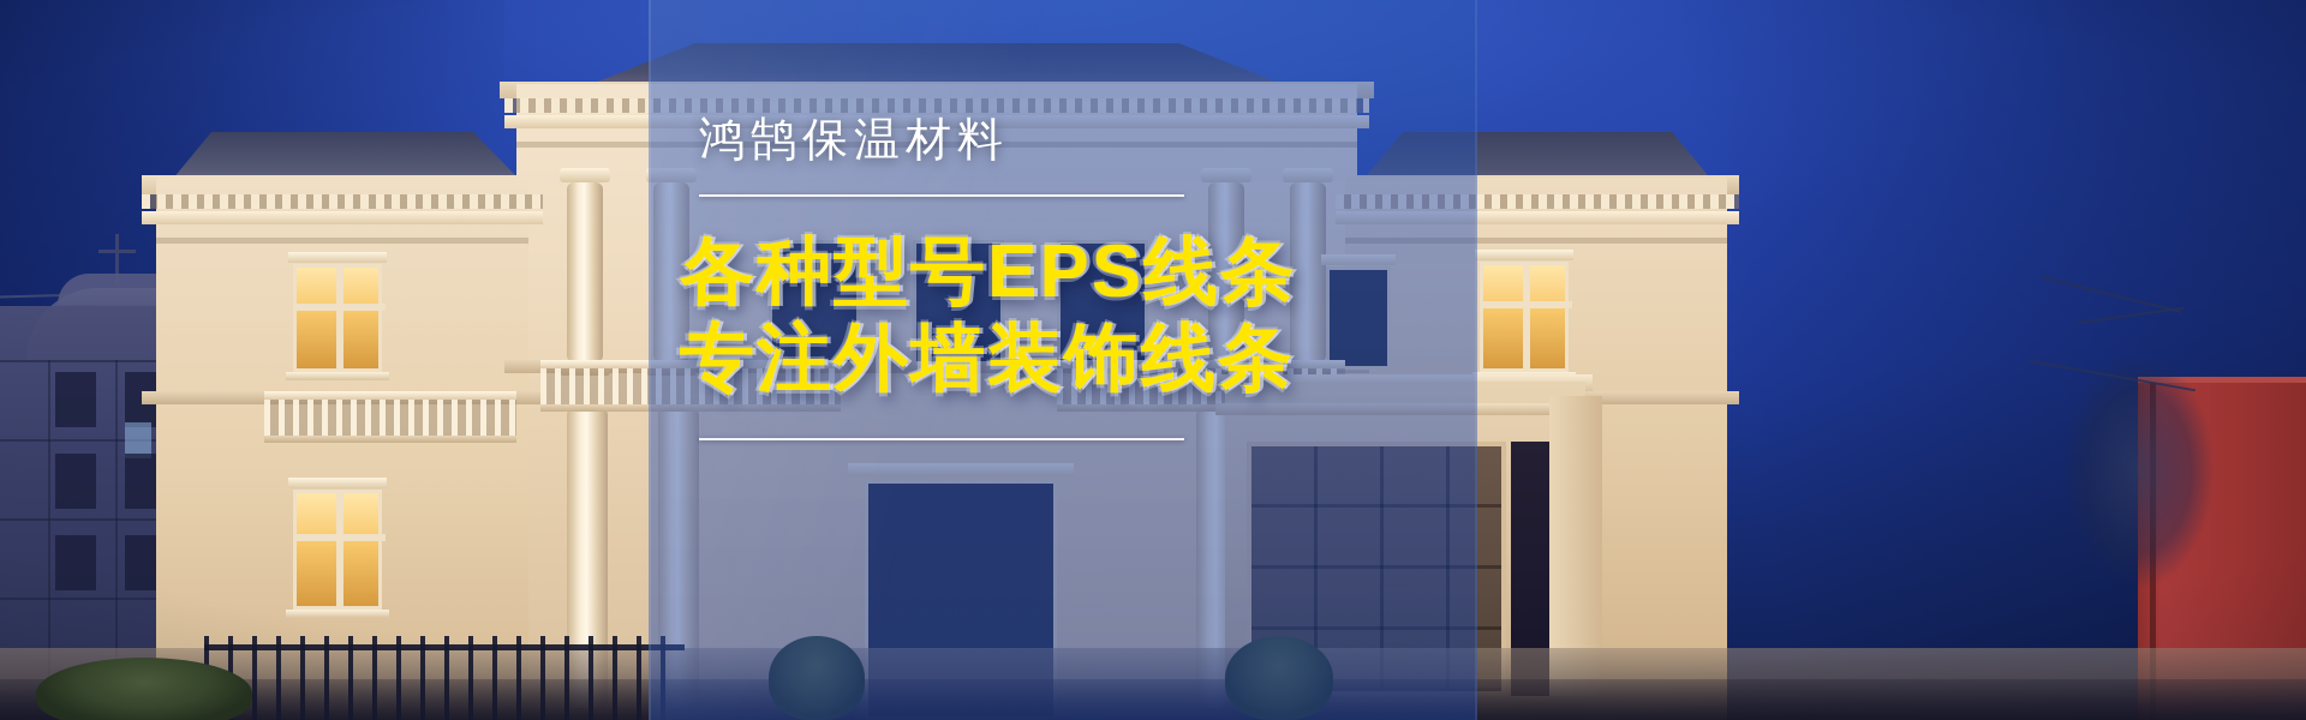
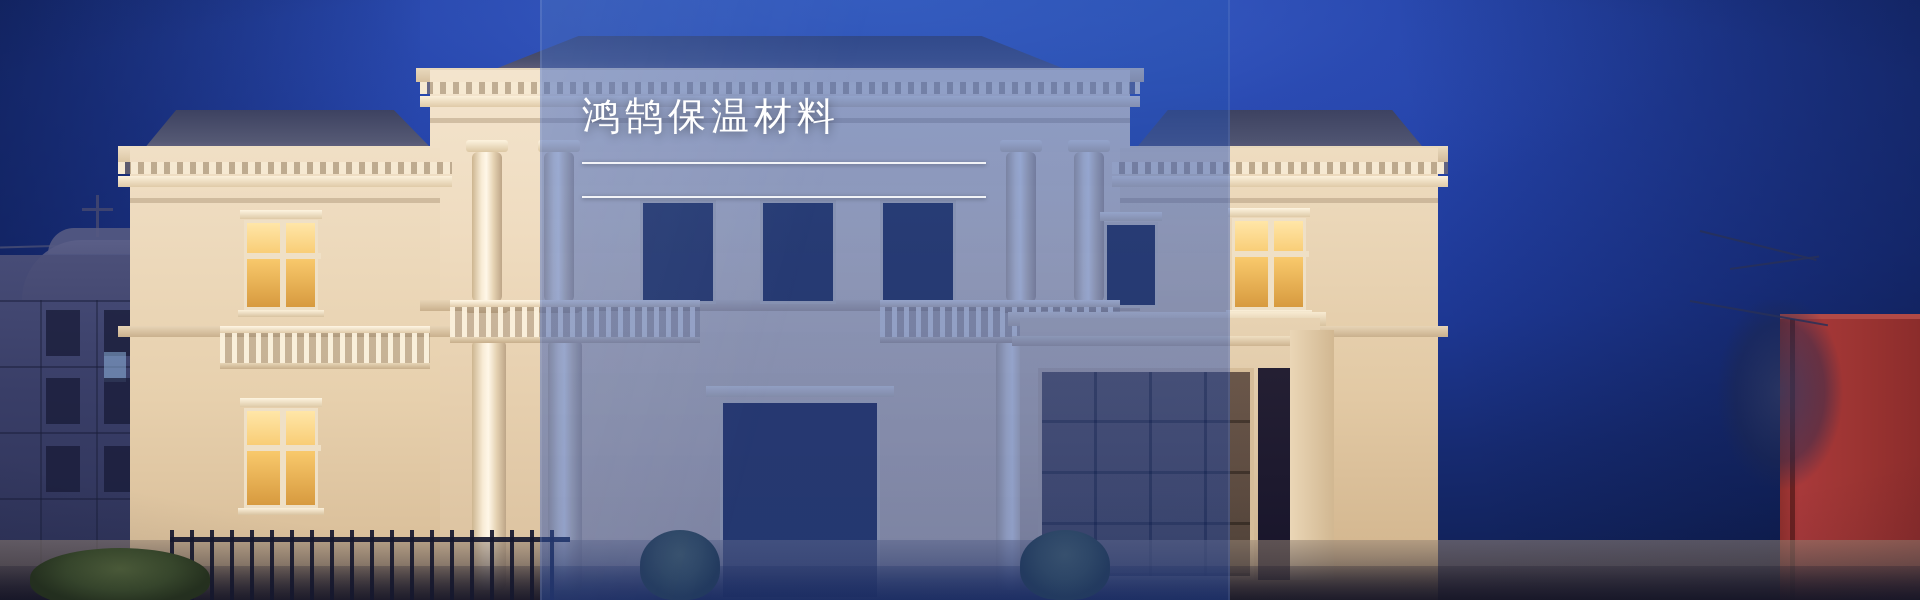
  鸿鹄保温材料
- 各种型号EPS线条
- 专注外墙装饰线条
